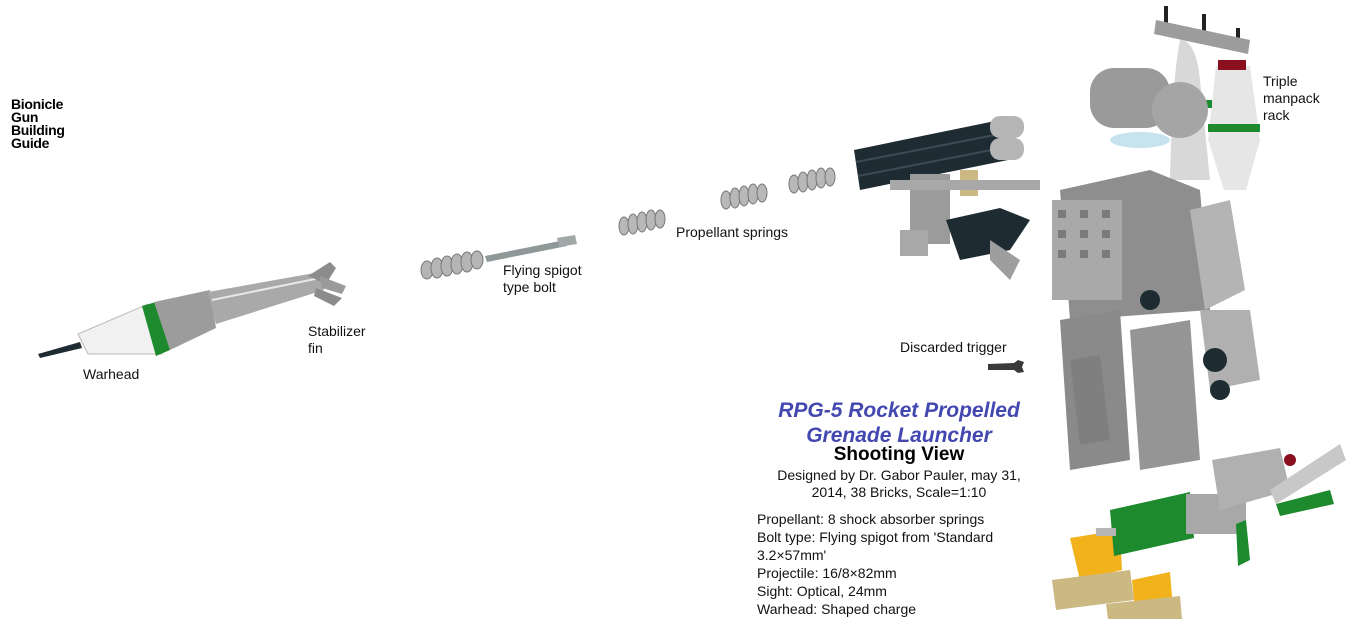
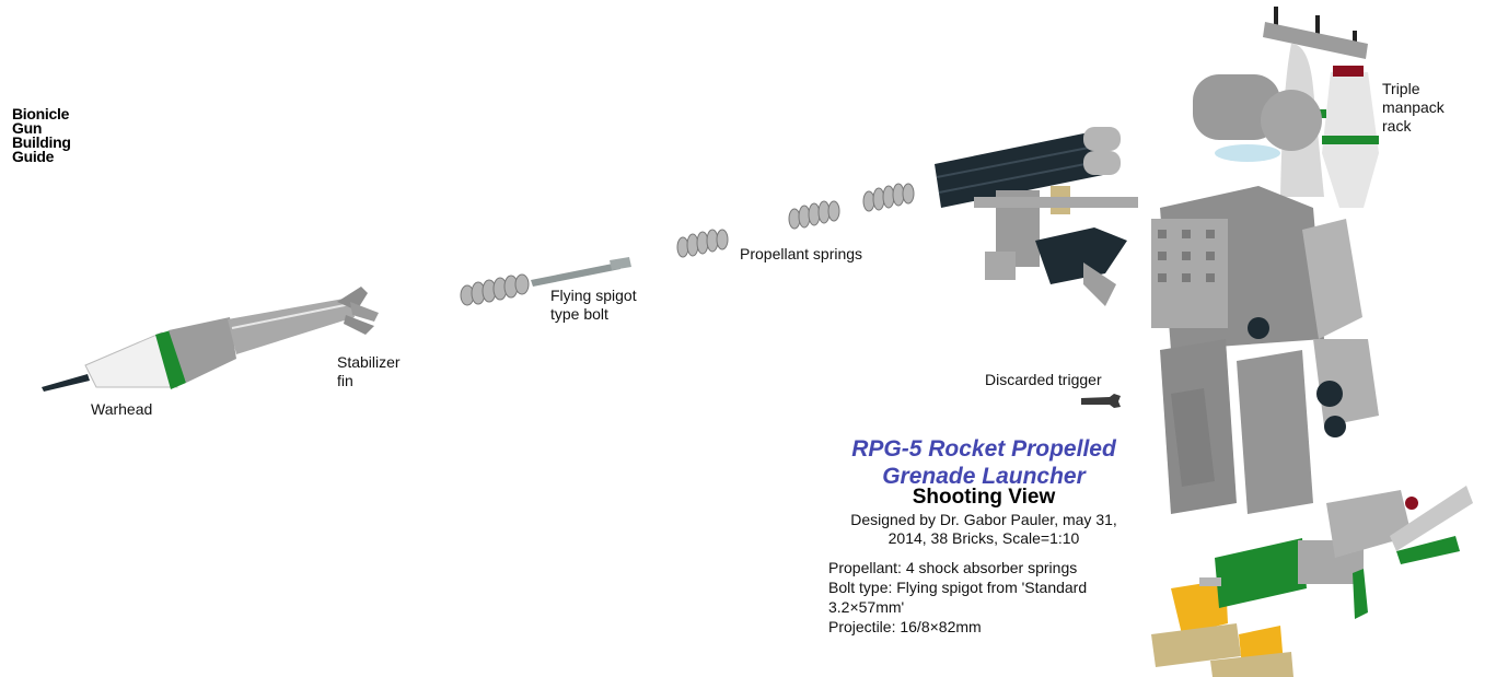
  Bionicle
  Gun
  Building
  Guide
  Warhead
  Stabilizer
  fin
  Flying spigot
  type bolt
  Propellant springs
  Triple
  manpack
  rack
  Discarded trigger
  RPG-5 Rocket Propelled
  Grenade Launcher
  Shooting View
  Designed by Dr. Gabor Pauler, may 31,
  2014, 38 Bricks, Scale=1:10
- Propellant: 8 shock absorber springs
+ Propellant: 4 shock absorber springs
  Bolt type: Flying spigot from 'Standard
  3.2×57mm'
  Projectile: 16/8×82mm
- Sight: Optical, 24mm
- Warhead: Shaped charge
